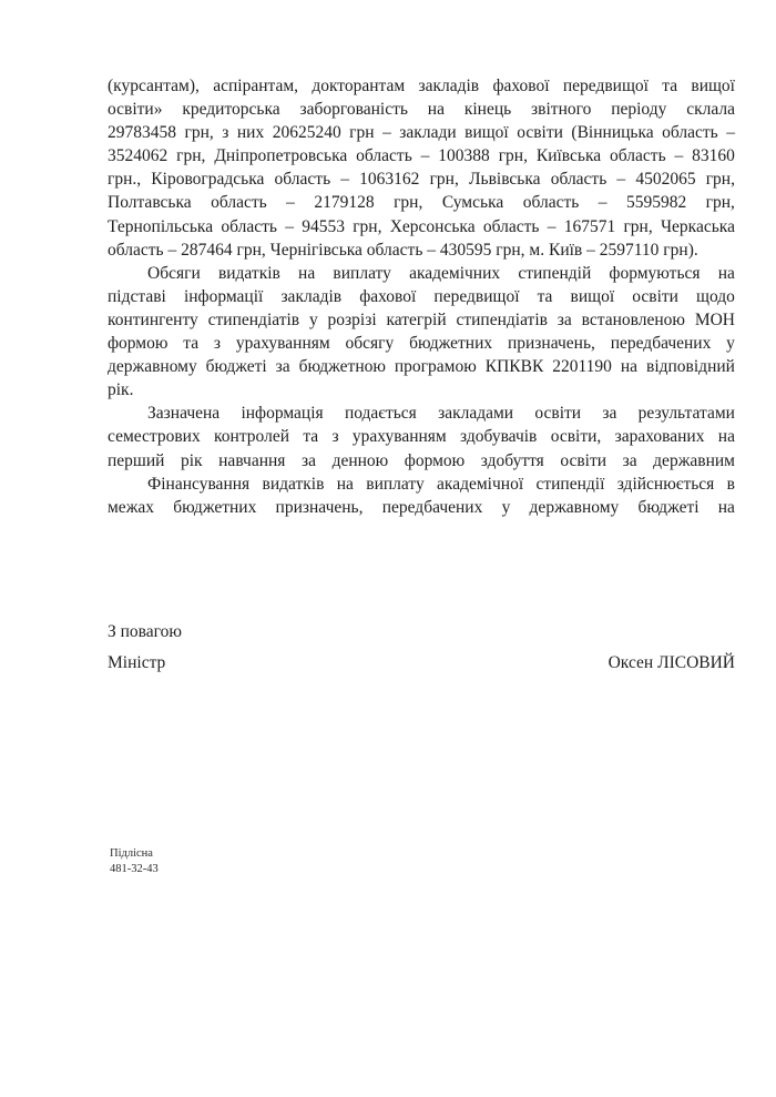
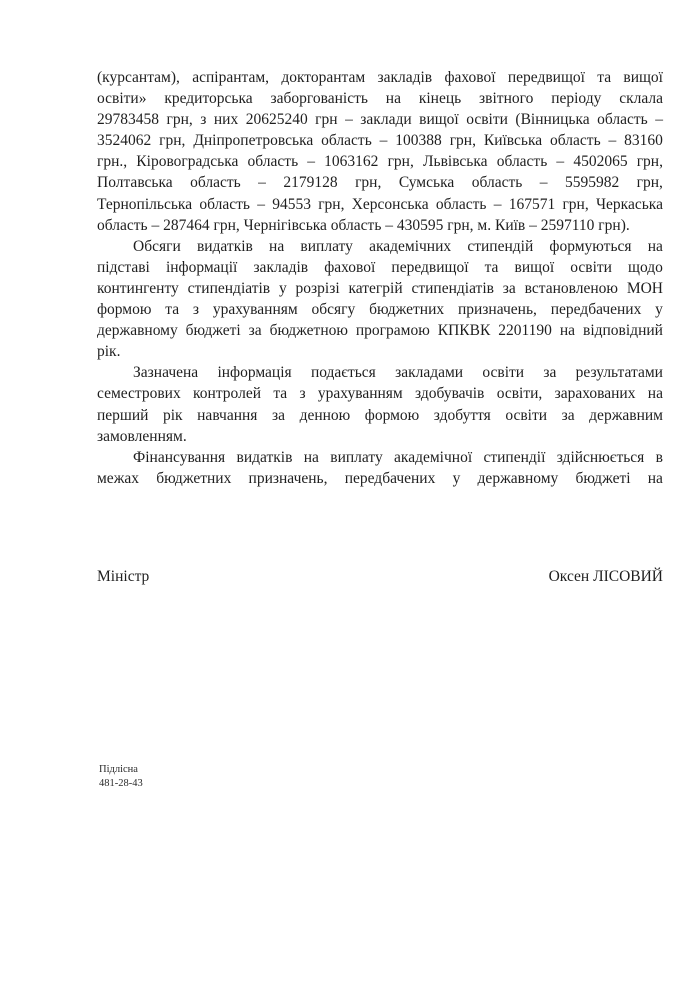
  (курсантам),
  аспірантам,
  докторантам
  закладів
  фахової
  передвищої
  та
  вищої
  освіти»
  кредиторська
  заборгованість
  на
  кінець
  звітного
  періоду
  склала
  29783458
  грн,
  з
  них
  20625240
  грн
  –
  заклади
  вищої
  освіти
  (Вінницька
  область
  –
  3524062
  грн,
  Дніпропетровська
  область
  –
  100388
  грн,
  Київська
  область
  –
  83160
  грн.,
  Кіровоградська
  область
  –
  1063162
  грн,
  Львівська
  область
  –
  4502065
  грн,
  Полтавська
  область
  –
  2179128
  грн,
  Сумська
  область
  –
  5595982
  грн,
  Тернопільська
  область
  –
  94553
  грн,
  Херсонська
  область
  –
  167571
  грн,
  Черкаська
  область – 287464 грн, Чернігівська область – 430595 грн, м. Київ – 2597110 грн).
  Обсяги
  видатків
  на
  виплату
  академічних
  стипендій
  формуються
  на
  підставі
  інформації
  закладів
  фахової
  передвищої
  та
  вищої
  освіти
  щодо
  контингенту
  стипендіатів
  у
  розрізі
  категрій
  стипендіатів
  за
  встановленою
  МОН
  формою
  та
  з
  урахуванням
  обсягу
  бюджетних
  призначень,
  передбачених
  у
  державному
  бюджеті
  за
  бюджетною
  програмою
  КПКВК
  2201190
  на
  відповідний
  рік.
  Зазначена
  інформація
  подається
  закладами
  освіти
  за
  результатами
  семестрових
  контролей
  та
  з
  урахуванням
  здобувачів
  освіти,
  зарахованих
  на
  перший
  рік
  навчання
  за
  денною
  формою
  здобуття
  освіти
  за
  державним
+ замовленням.
  Фінансування
  видатків
  на
  виплату
  академічної
  стипендії
  здійснюється
  в
  межах
  бюджетних
  призначень,
  передбачених
  у
  державному
  бюджеті
  на
- З повагою
  Міністр
  Оксен ЛІСОВИЙ
  Підлісна
- 481-32-43
+ 481-28-43
